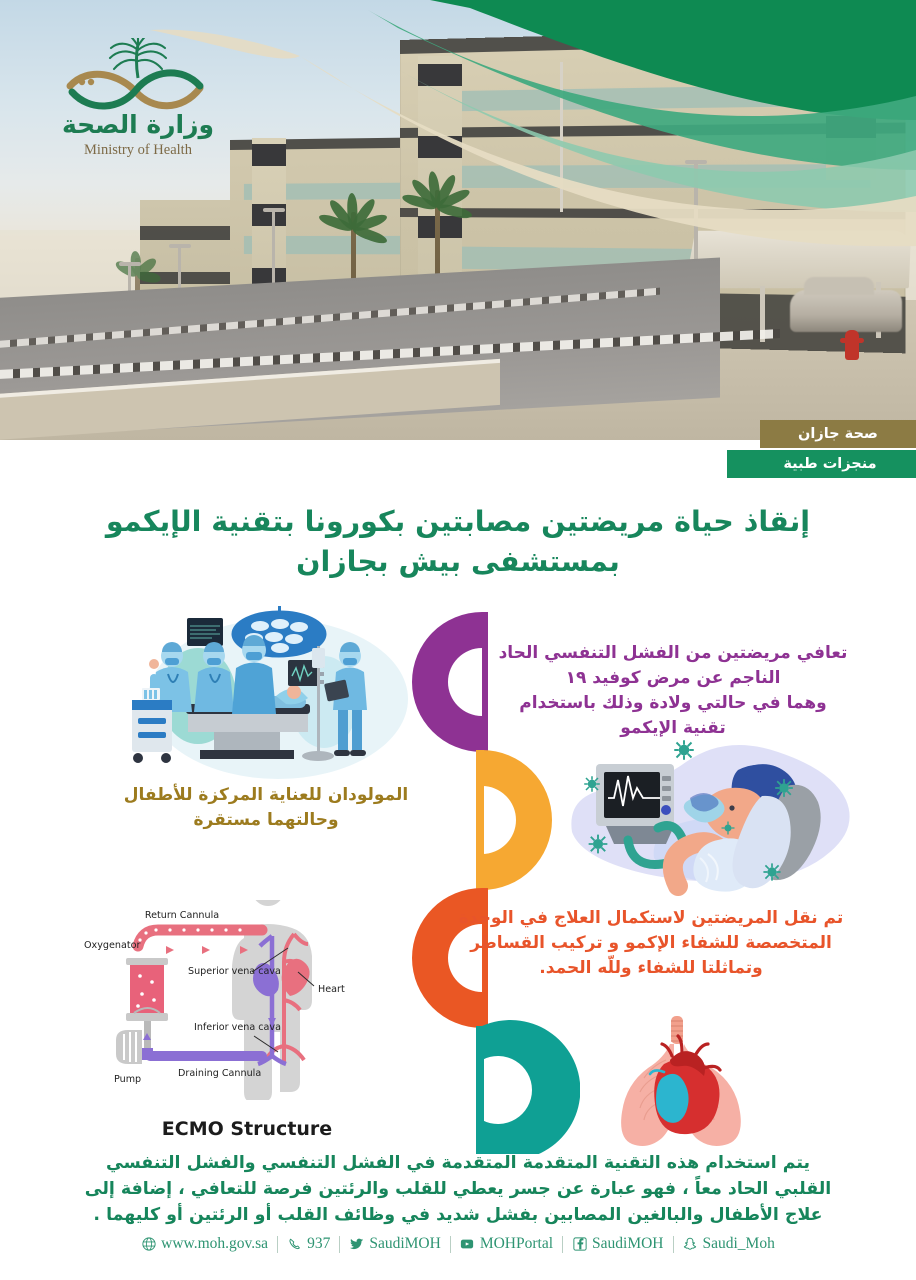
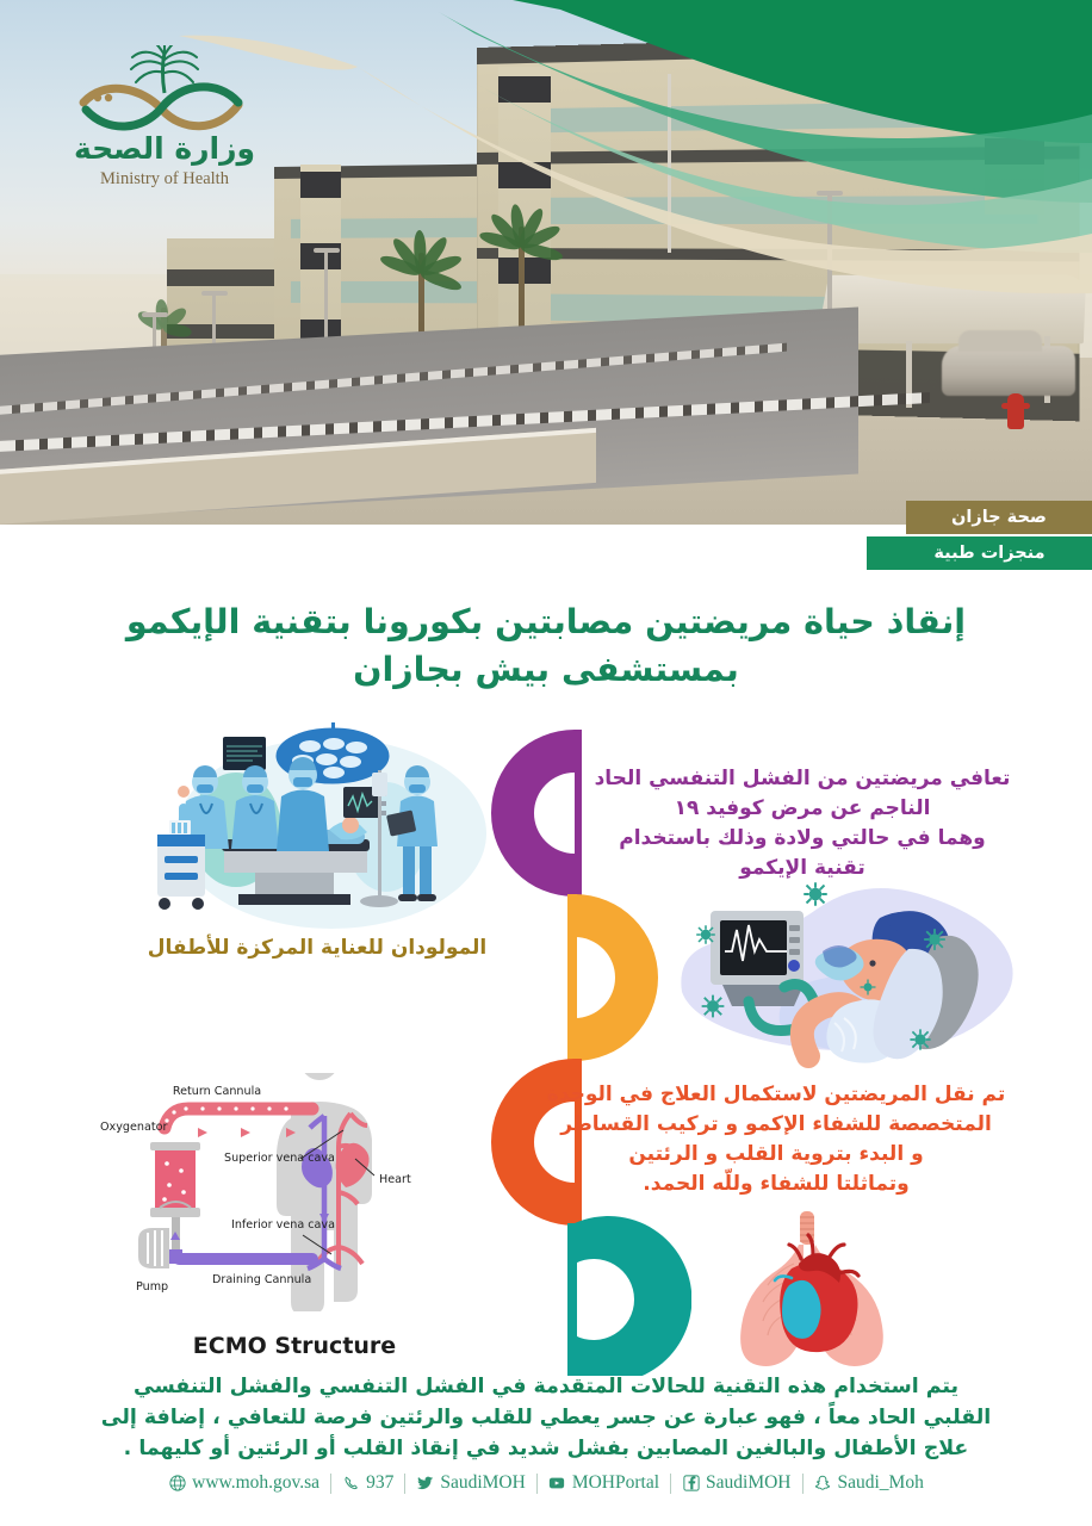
  وزارة الصحة
  Ministry of Health
  صحة جازان
  منجزات طبية
  إنقاذ حياة مريضتين مصابتين بكورونا بتقنية الإيكمو بمستشفى بيش بجازان
  تعافي مريضتين من الفشل التنفسي الحاد
  الناجم عن مرض كوفيد ١٩
  وهما في حالتي ولادة وذلك باستخدام
  تقنية الإيكمو
  المولودان للعناية المركزة للأطفال
- وحالتهما مستقرة
  تم نقل المريضتين لاستكمال العلاج في الوحدة
  المتخصصة للشفاء الإكمو و تركيب القساطر
+ و البدء بتروية القلب و الرئتين
  وتماثلتا للشفاء وللّه الحمد.
  Return Cannula
  Oxygenator
  Superior vena cava
  Heart
  Inferior vena cava
  Draining Cannula
  Pump
  ECMO Structure
- يتم استخدام هذه التقنية المتقدمة المتقدمة في الفشل التنفسي والفشل التنفسي
+ يتم استخدام هذه التقنية للحالات المتقدمة في الفشل التنفسي والفشل التنفسي
  القلبي الحاد معاً ، فهو عبارة عن جسر يعطي للقلب والرئتين فرصة للتعافي ، إضافة إلى
- علاج الأطفال والبالغين المصابين بفشل شديد في وظائف القلب أو الرئتين أو كليهما .
+ علاج الأطفال والبالغين المصابين بفشل شديد في إنقاذ القلب أو الرئتين أو كليهما .
  www.moh.gov.sa
  937
  SaudiMOH
  MOHPortal
  SaudiMOH
  Saudi_Moh
